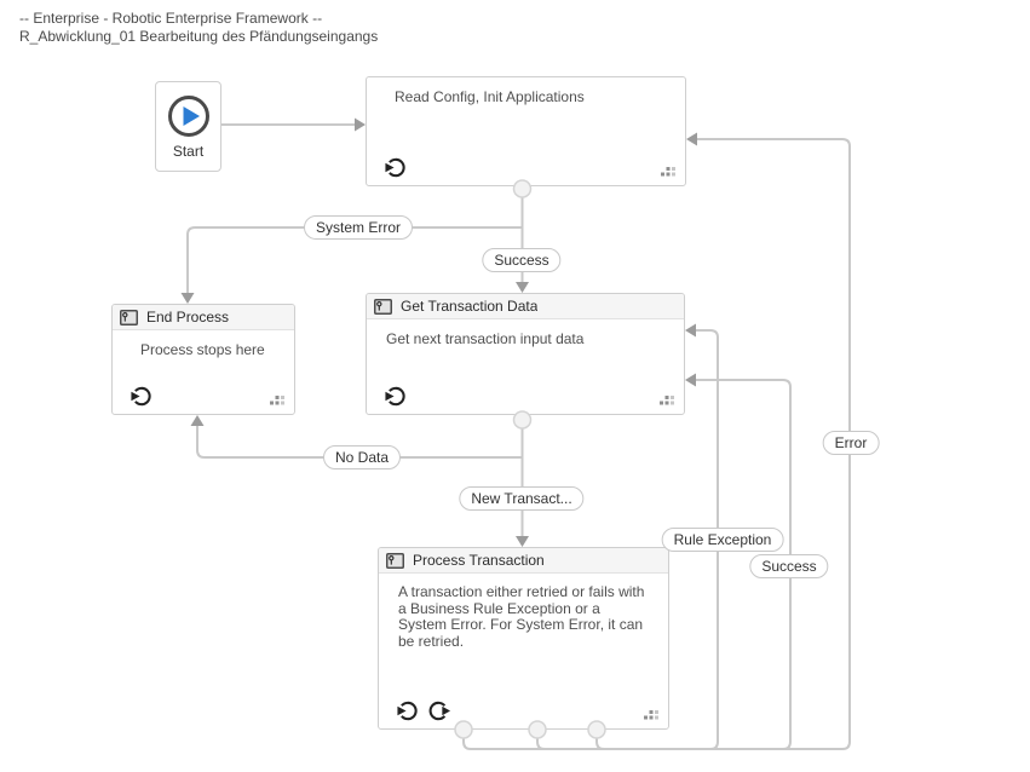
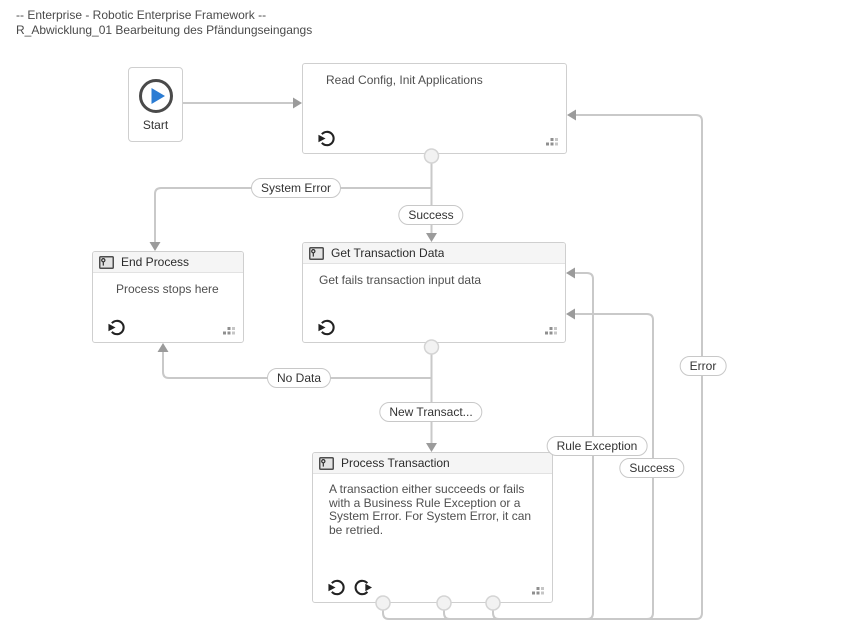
  -- Enterprise - Robotic Enterprise Framework --
  R_Abwicklung_01 Bearbeitung des Pfändungseingangs
  Start
  Read Config, Init Applications
  End Process
  Process stops here
  Get Transaction Data
- Get next transaction input data
+ Get fails transaction input data
  Process Transaction
- A transaction either retried or fails with a Business Rule Exception or a System Error. For System Error, it can be retried.
+ A transaction either succeeds or fails with a Business Rule Exception or a System Error. For System Error, it can be retried.
  System Error
  Success
  No Data
  New Transact...
  Rule Exception
  Success
  Error
